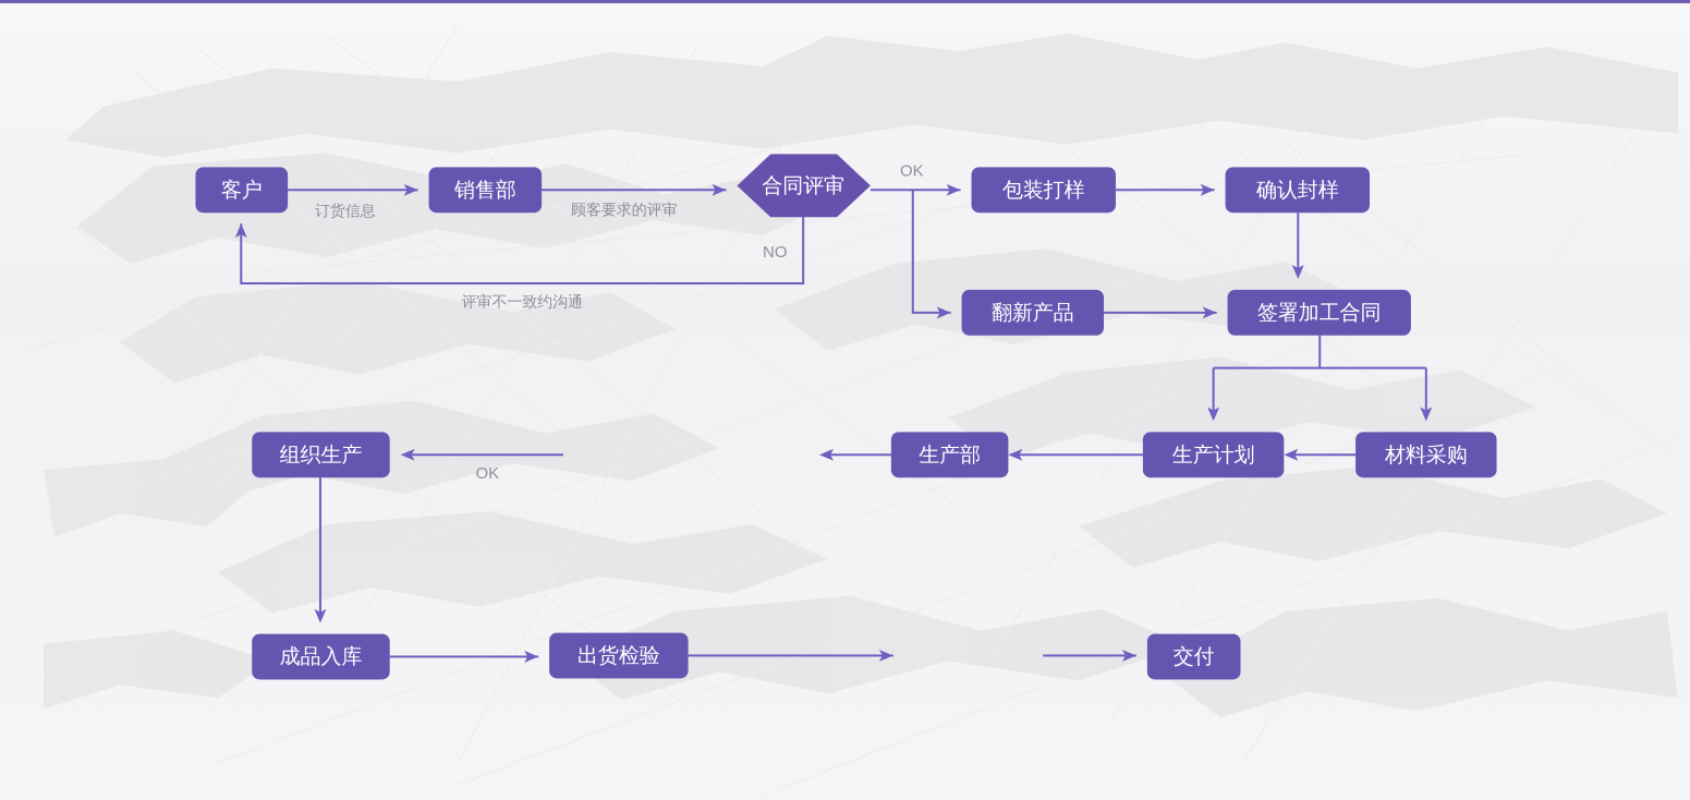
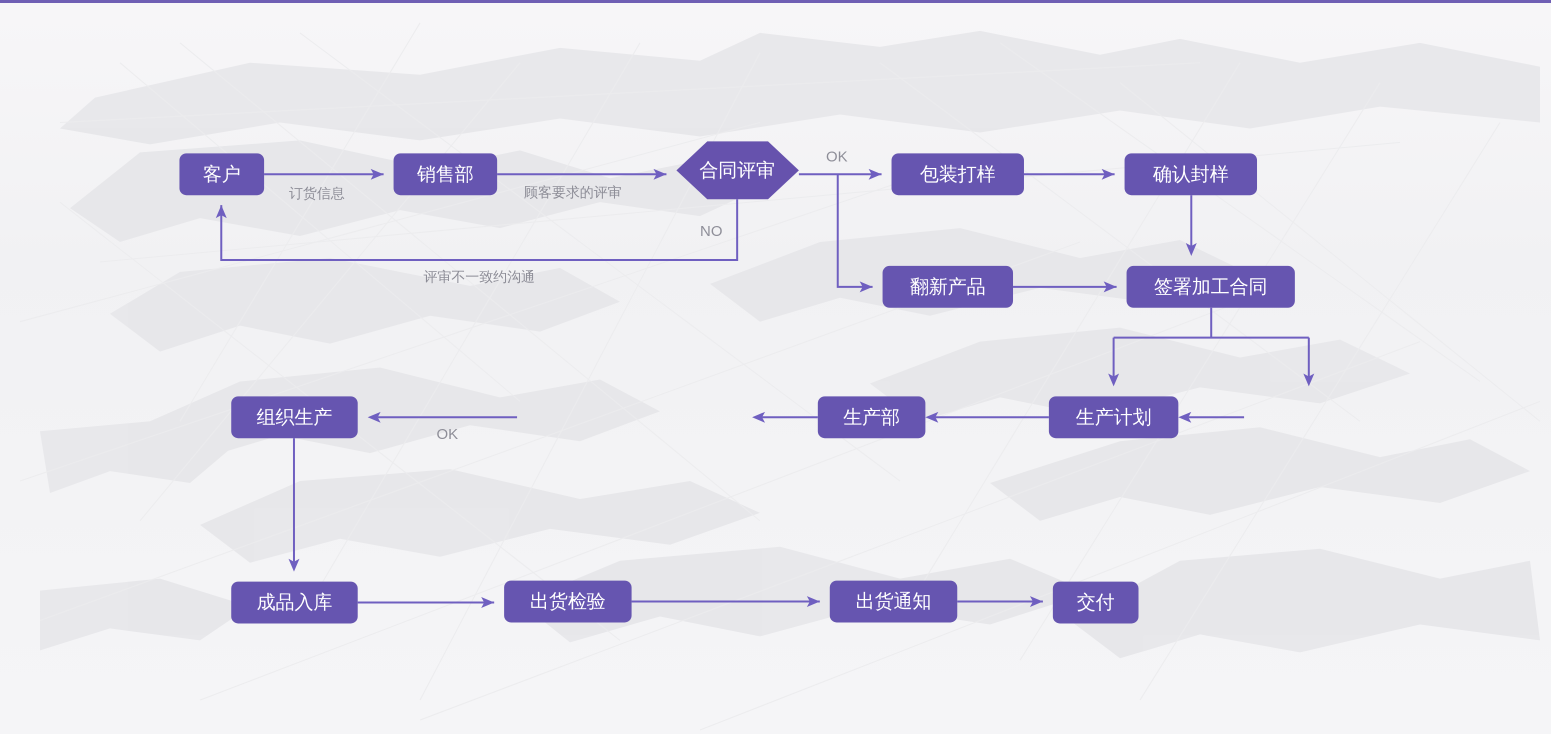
  订货信息
  顾客要求的评审
  OK
  NO
  评审不一致约沟通
  OK
  客户
  销售部
  合同评审
  包装打样
  确认封样
  翻新产品
  签署加工合同
  生产计划
- 材料采购
  生产部
  组织生产
  成品入库
  出货检验
+ 出货通知
  交付
